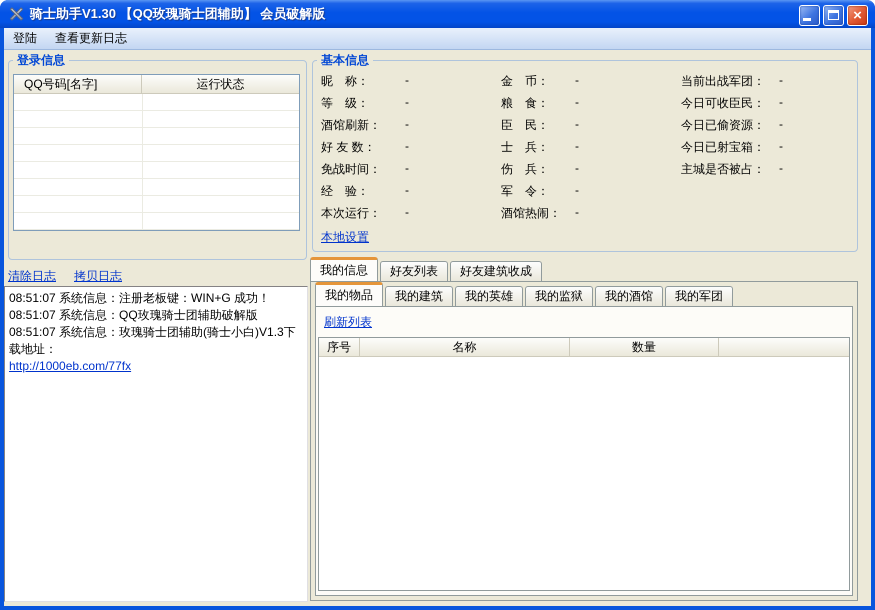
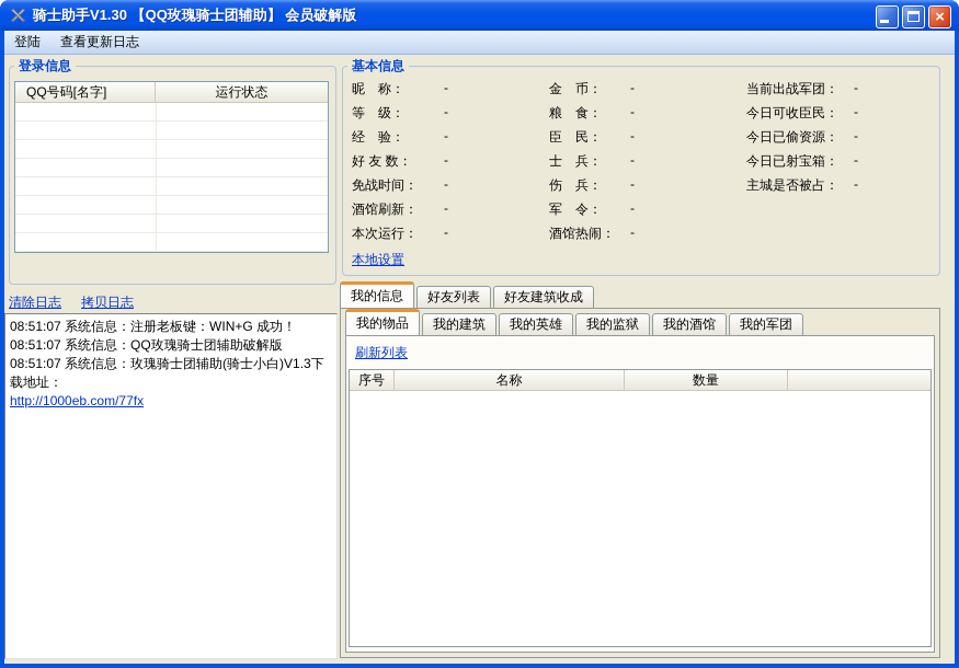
  骑士助手V1.30 【QQ玫瑰骑士团辅助】 会员破解版
  ×
  登陆
  查看更新日志
  登录信息
  QQ号码[名字]
  运行状态
  清除日志
  拷贝日志
  08:51:07 系统信息：注册老板键：WIN+G 成功！
  08:51:07 系统信息：QQ玫瑰骑士团辅助破解版
  08:51:07 系统信息：玫瑰骑士团辅助(骑士小白)V1.3下载地址：
  http://1000eb.com/77fx
  基本信息
  昵 称：
  -
  等 级：
  -
- 酒馆刷新：
+ 经 验：
  -
  好 友 数：
  -
  免战时间：
  -
- 经 验：
+ 酒馆刷新：
  -
  本次运行：
  -
  金 币：
  -
  粮 食：
  -
  臣 民：
  -
  士 兵：
  -
  伤 兵：
  -
  军 令：
  -
  酒馆热闹：
  -
  当前出战军团：
  -
  今日可收臣民：
  -
  今日已偷资源：
  -
  今日已射宝箱：
  -
  主城是否被占：
  -
  本地设置
  我的信息
  好友列表
  好友建筑收成
  我的物品
  我的建筑
  我的英雄
  我的监狱
  我的酒馆
  我的军团
  刷新列表
  序号
  名称
  数量
